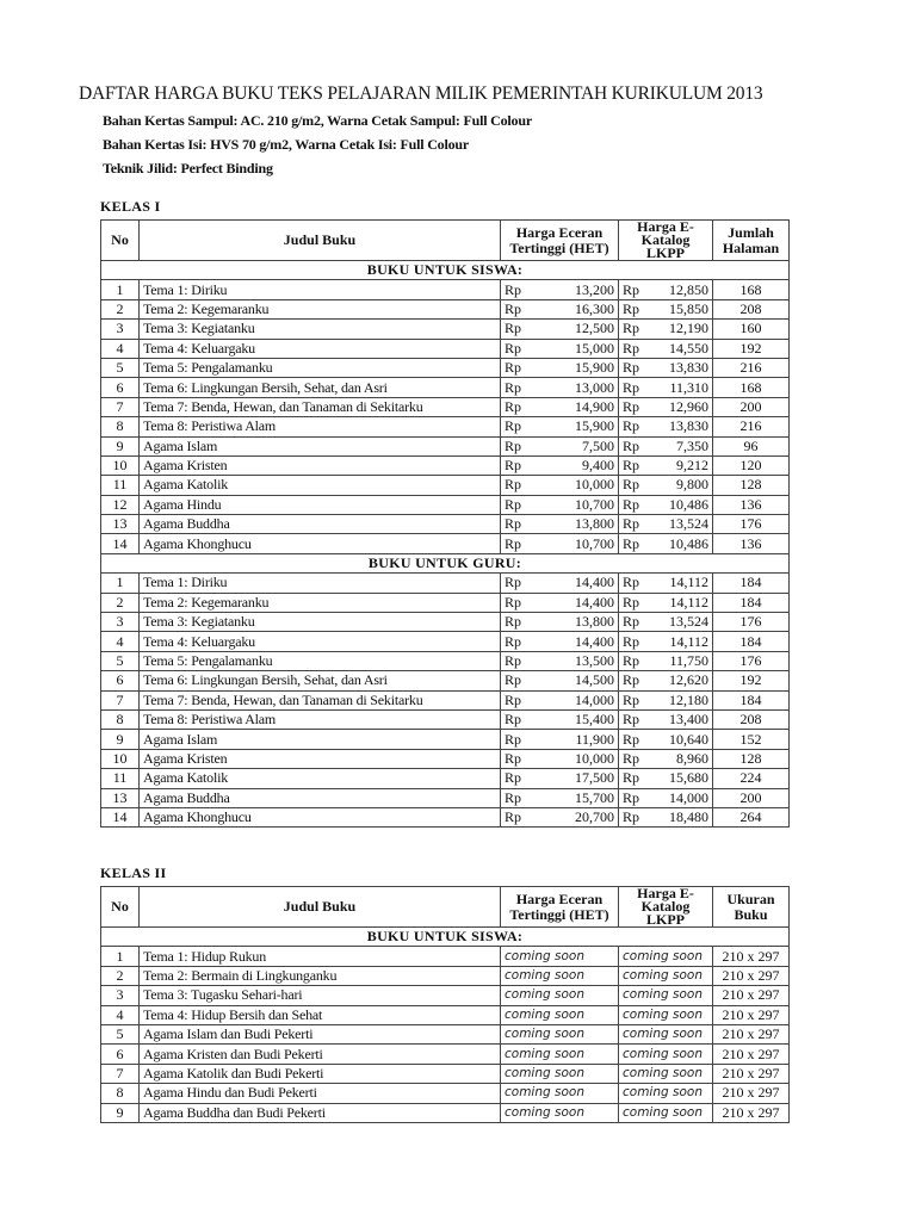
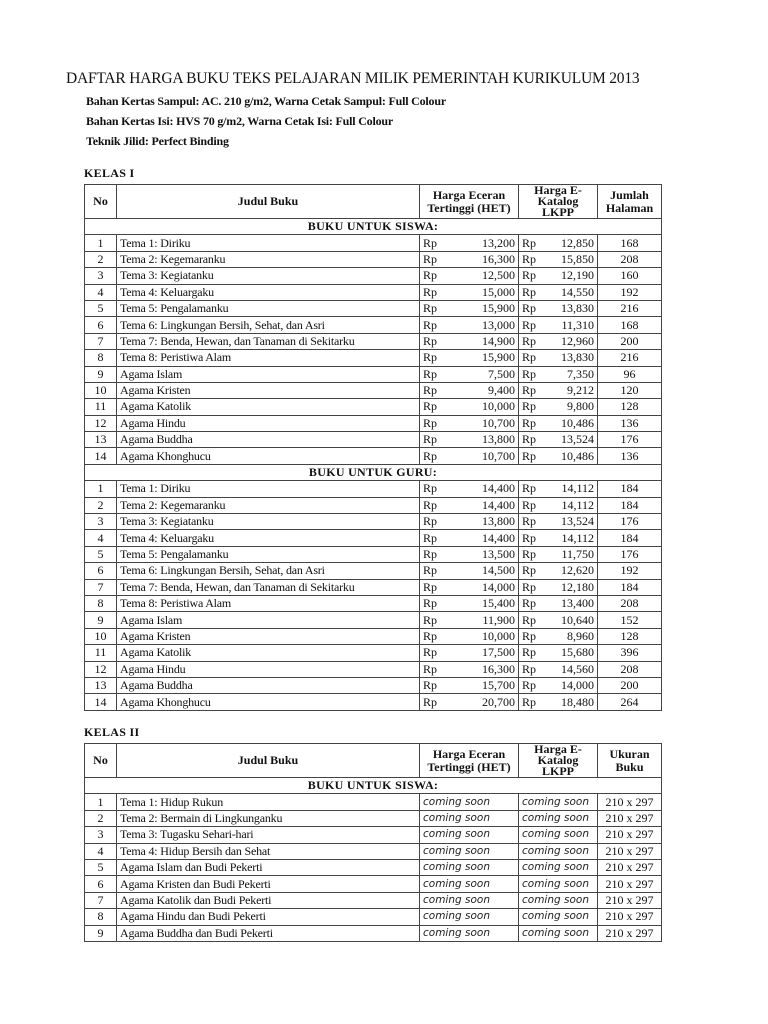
  DAFTAR HARGA BUKU TEKS PELAJARAN MILIK PEMERINTAH KURIKULUM 2013
  Bahan Kertas Sampul: AC. 210 g/m2, Warna Cetak Sampul: Full Colour
  Bahan Kertas Isi: HVS 70 g/m2, Warna Cetak Isi: Full Colour
  Teknik Jilid: Perfect Binding
  KELAS I
  No	Judul Buku	Harga Eceran Tertinggi (HET)	Harga E-Katalog LKPP	Jumlah Halaman
  BUKU UNTUK SISWA:
  1	Tema 1: Diriku	Rp 13,200	Rp 12,850	168
  2	Tema 2: Kegemaranku	Rp 16,300	Rp 15,850	208
  3	Tema 3: Kegiatanku	Rp 12,500	Rp 12,190	160
  4	Tema 4: Keluargaku	Rp 15,000	Rp 14,550	192
  5	Tema 5: Pengalamanku	Rp 15,900	Rp 13,830	216
  6	Tema 6: Lingkungan Bersih, Sehat, dan Asri	Rp 13,000	Rp 11,310	168
  7	Tema 7: Benda, Hewan, dan Tanaman di Sekitarku	Rp 14,900	Rp 12,960	200
  8	Tema 8: Peristiwa Alam	Rp 15,900	Rp 13,830	216
  9	Agama Islam	Rp 7,500	Rp 7,350	96
  10	Agama Kristen	Rp 9,400	Rp 9,212	120
  11	Agama Katolik	Rp 10,000	Rp 9,800	128
  12	Agama Hindu	Rp 10,700	Rp 10,486	136
  13	Agama Buddha	Rp 13,800	Rp 13,524	176
  14	Agama Khonghucu	Rp 10,700	Rp 10,486	136
  BUKU UNTUK GURU:
  1	Tema 1: Diriku	Rp 14,400	Rp 14,112	184
  2	Tema 2: Kegemaranku	Rp 14,400	Rp 14,112	184
  3	Tema 3: Kegiatanku	Rp 13,800	Rp 13,524	176
  4	Tema 4: Keluargaku	Rp 14,400	Rp 14,112	184
  5	Tema 5: Pengalamanku	Rp 13,500	Rp 11,750	176
  6	Tema 6: Lingkungan Bersih, Sehat, dan Asri	Rp 14,500	Rp 12,620	192
  7	Tema 7: Benda, Hewan, dan Tanaman di Sekitarku	Rp 14,000	Rp 12,180	184
  8	Tema 8: Peristiwa Alam	Rp 15,400	Rp 13,400	208
  9	Agama Islam	Rp 11,900	Rp 10,640	152
  10	Agama Kristen	Rp 10,000	Rp 8,960	128
- 11	Agama Katolik	Rp 17,500	Rp 15,680	224
+ 11	Agama Katolik	Rp 17,500	Rp 15,680	396
+ 12	Agama Hindu	Rp 16,300	Rp 14,560	208
  13	Agama Buddha	Rp 15,700	Rp 14,000	200
  14	Agama Khonghucu	Rp 20,700	Rp 18,480	264
  KELAS II
  No	Judul Buku	Harga Eceran Tertinggi (HET)	Harga E-Katalog LKPP	Ukuran Buku
  BUKU UNTUK SISWA:
  1	Tema 1: Hidup Rukun	coming soon	coming soon	210 x 297
  2	Tema 2: Bermain di Lingkunganku	coming soon	coming soon	210 x 297
  3	Tema 3: Tugasku Sehari-hari	coming soon	coming soon	210 x 297
  4	Tema 4: Hidup Bersih dan Sehat	coming soon	coming soon	210 x 297
  5	Agama Islam dan Budi Pekerti	coming soon	coming soon	210 x 297
  6	Agama Kristen dan Budi Pekerti	coming soon	coming soon	210 x 297
  7	Agama Katolik dan Budi Pekerti	coming soon	coming soon	210 x 297
  8	Agama Hindu dan Budi Pekerti	coming soon	coming soon	210 x 297
  9	Agama Buddha dan Budi Pekerti	coming soon	coming soon	210 x 297
